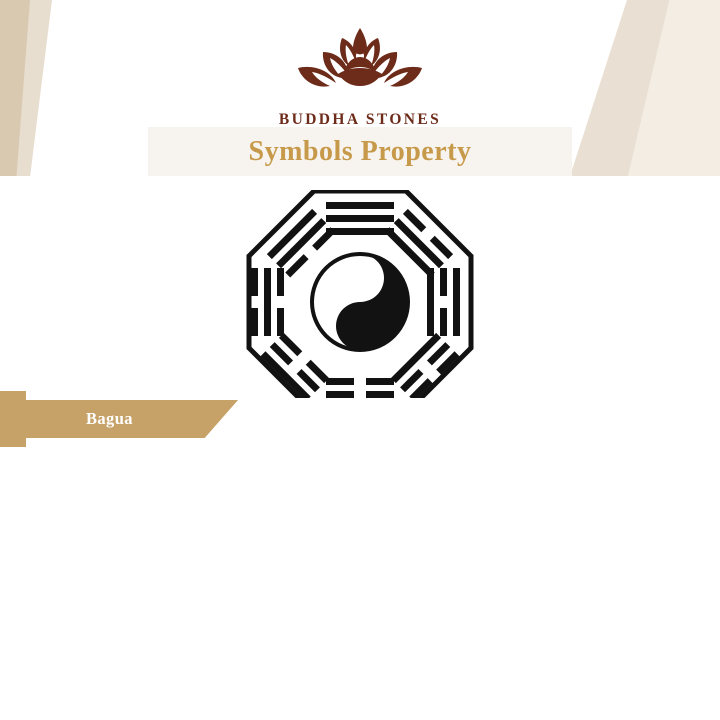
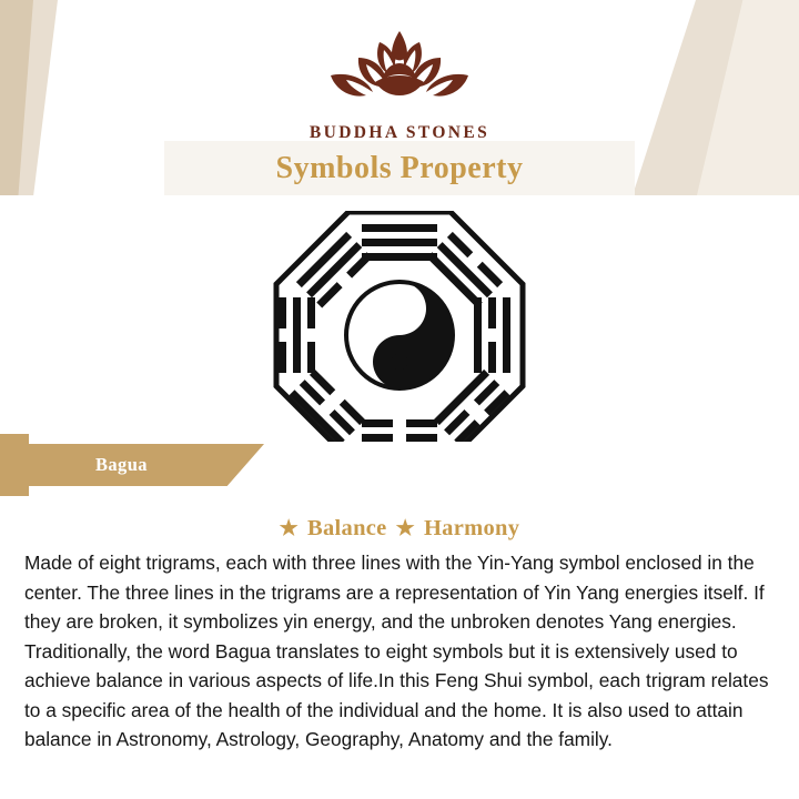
  BUDDHA STONES
  Symbols Property
  Bagua
+ ★ Balance ★ Harmony
+ Made of eight trigrams, each with three lines with the Yin-Yang symbol enclosed in the center. The three lines in the trigrams are a representation of Yin Yang energies itself. If they are broken, it symbolizes yin energy, and the unbroken denotes Yang energies. Traditionally, the word Bagua translates to eight symbols but it is extensively used to achieve balance in various aspects of life.In this Feng Shui symbol, each trigram relates to a specific area of the health of the individual and the home. It is also used to attain balance in Astronomy, Astrology, Geography, Anatomy and the family.
